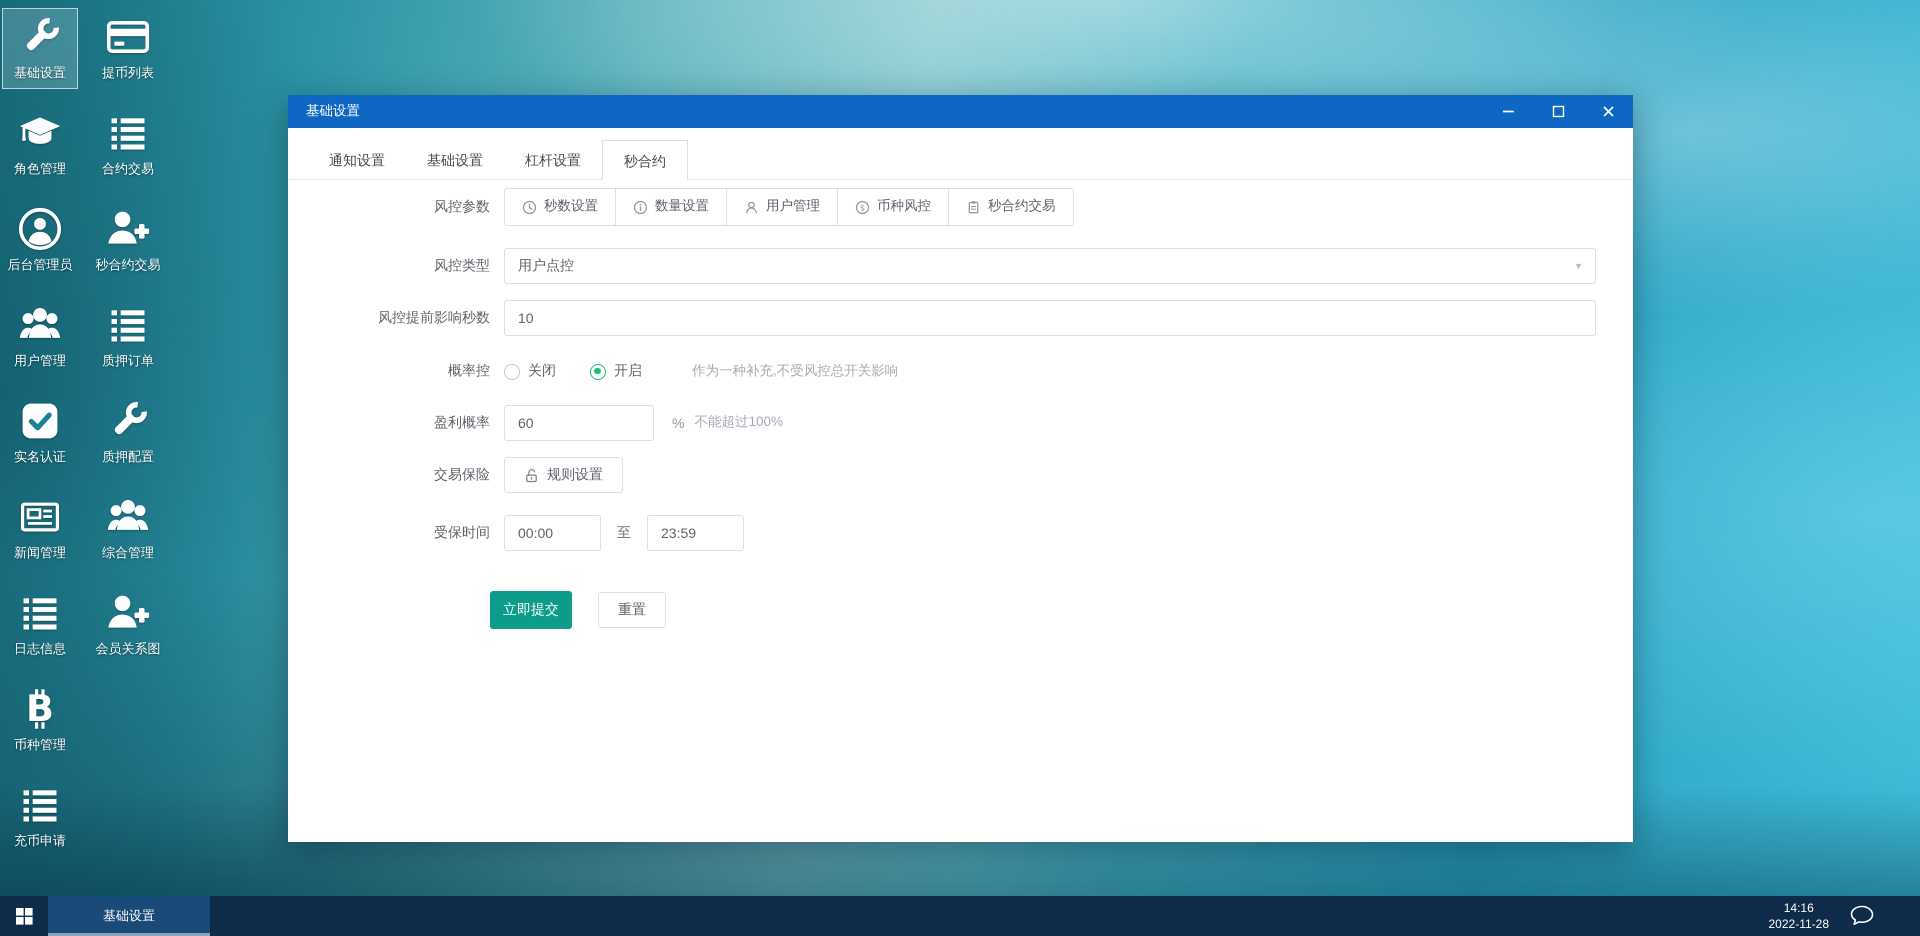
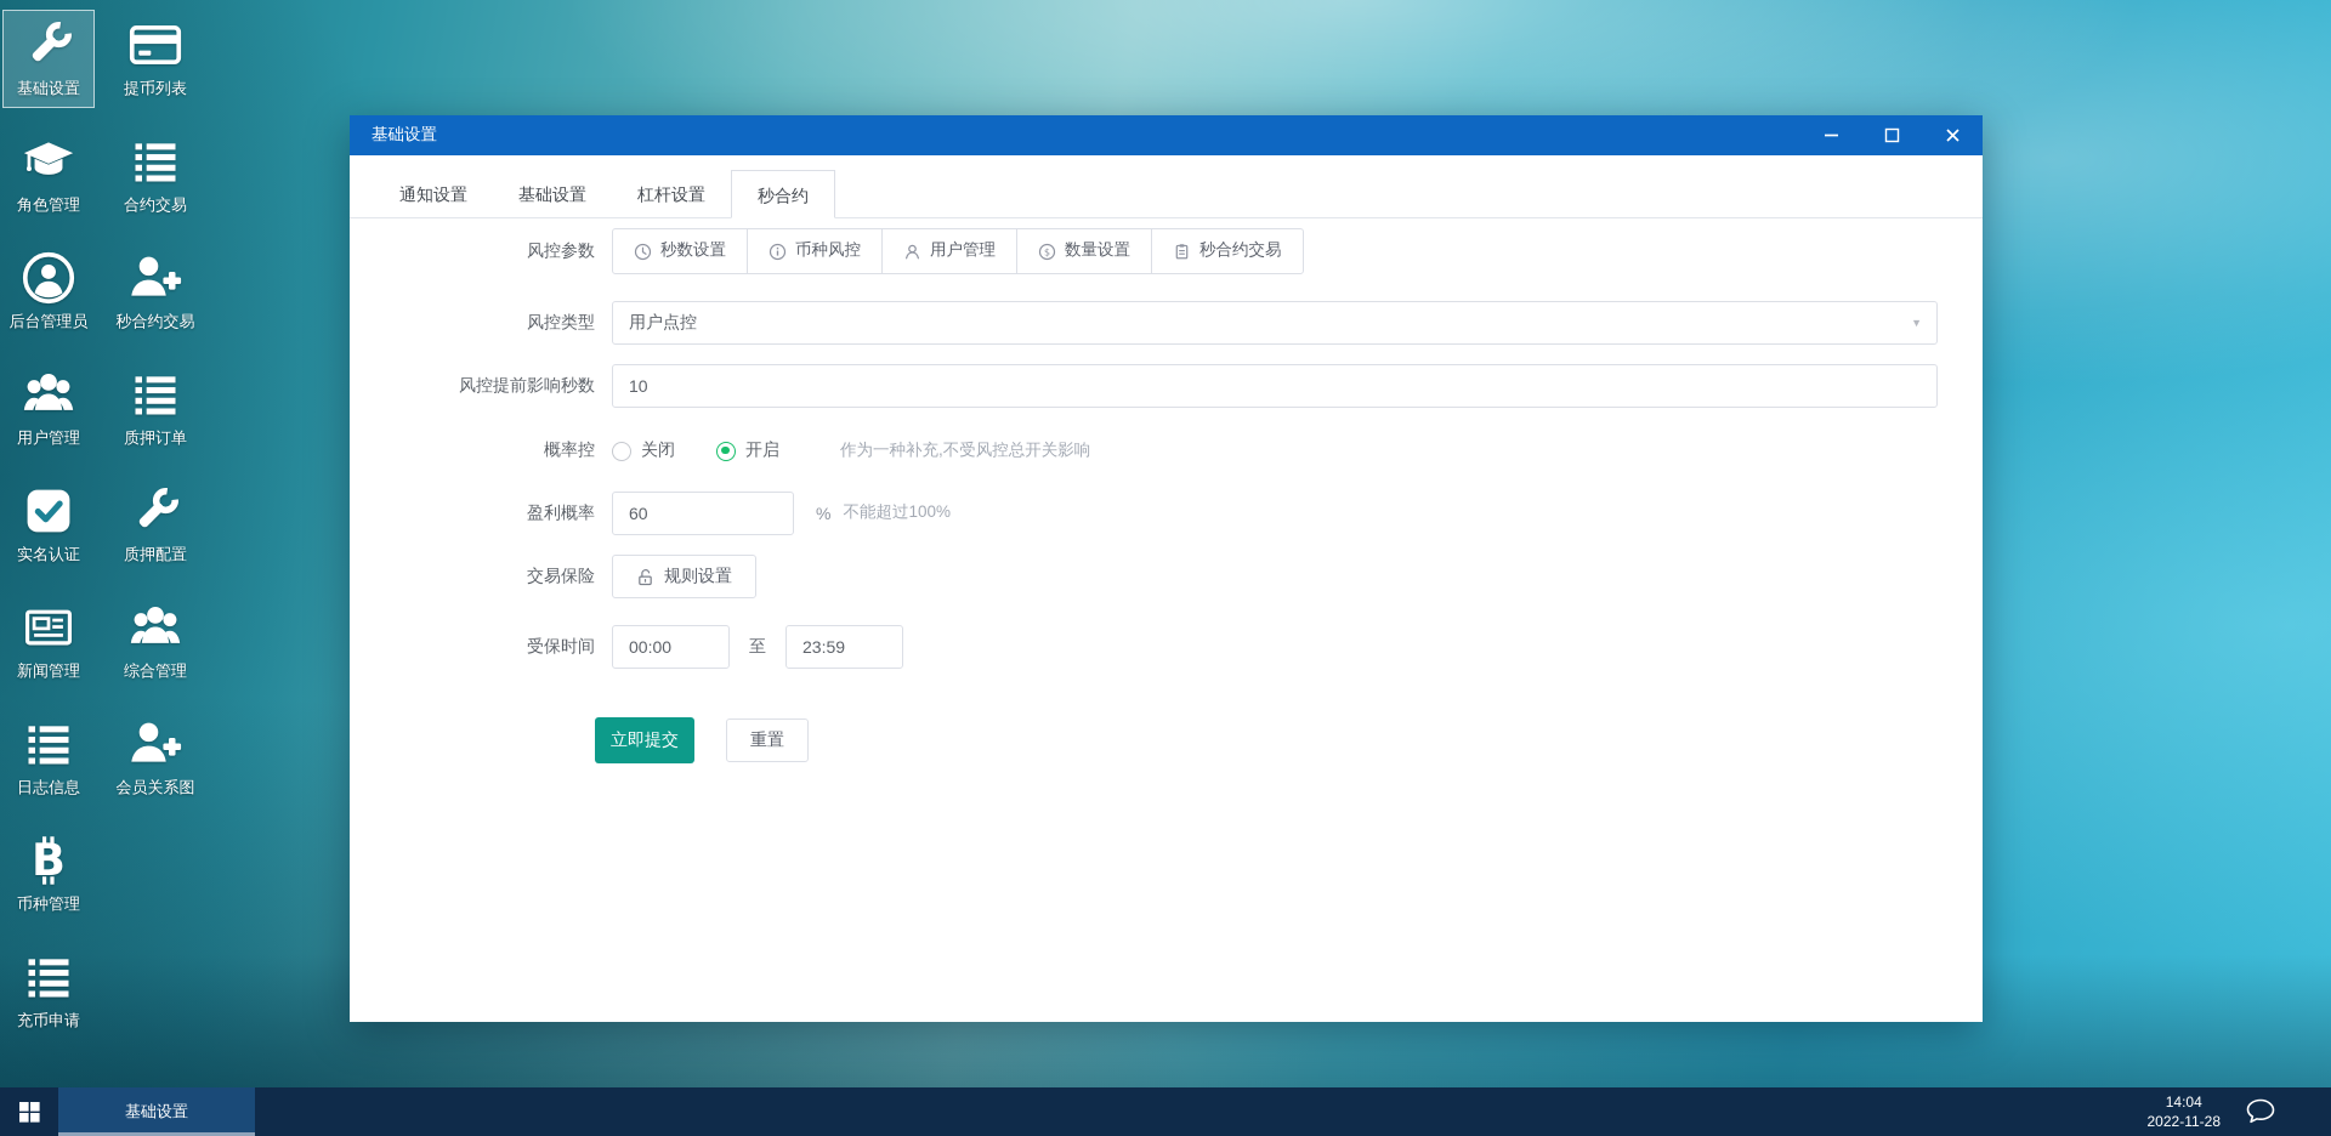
  基础设置
  提币列表
  角色管理
  合约交易
  后台管理员
  秒合约交易
  用户管理
  质押订单
  实名认证
  质押配置
  新闻管理
  综合管理
  日志信息
  会员关系图
  B
  币种管理
  充币申请
  基础设置
  通知设置
  基础设置
  杠杆设置
  秒合约
  风控参数
  秒数设置
- 数量设置
+ 币种风控
  用户管理
  $
- 币种风控
+ 数量设置
  秒合约交易
  风控类型
  用户点控
  ▼
  风控提前影响秒数
  10
  概率控
  关闭
  开启
  作为一种补充,不受风控总开关影响
  盈利概率
  60
  %
  不能超过100%
  交易保险
  规则设置
  受保时间
  00:00
  至
  23:59
  立即提交
  重置
  基础设置
- 14:16
+ 14:04
  2022-11-28
